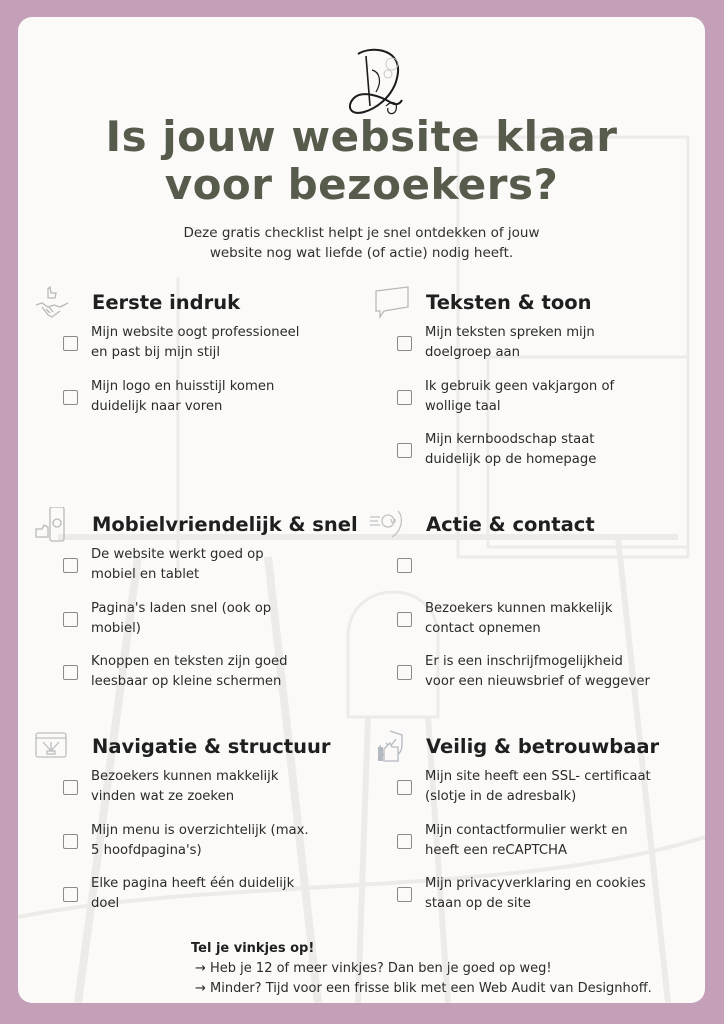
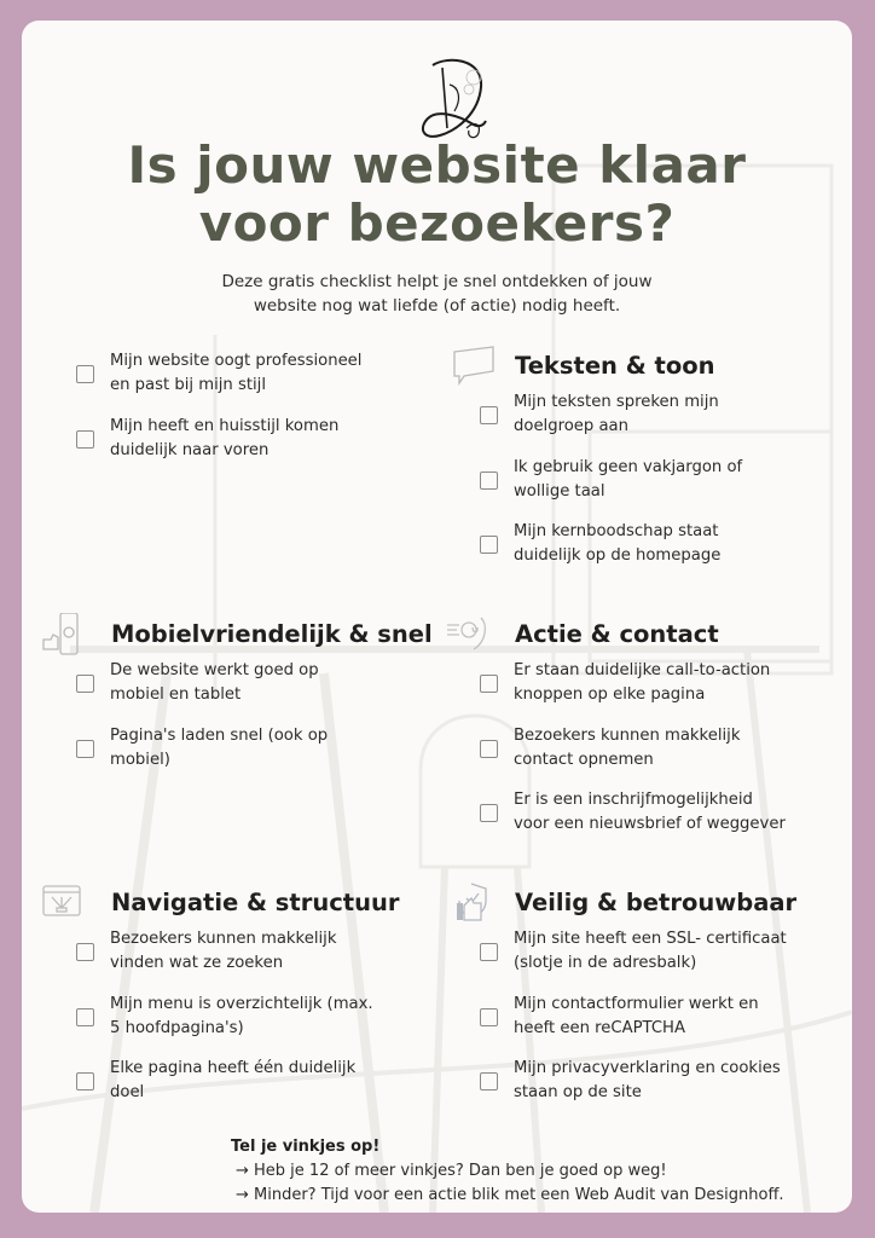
  Is jouw website klaar
  voor bezoekers?
  Deze gratis checklist helpt je snel ontdekken of jouw
  website nog wat liefde (of actie) nodig heeft.
- Eerste indruk
  Mijn website oogt professioneel
  en past bij mijn stijl
- Mijn logo en huisstijl komen
+ Mijn heeft en huisstijl komen
  duidelijk naar voren
  Teksten & toon
  Mijn teksten spreken mijn
  doelgroep aan
  Ik gebruik geen vakjargon of
  wollige taal
  Mijn kernboodschap staat
  duidelijk op de homepage
  Mobielvriendelijk & snel
  De website werkt goed op
  mobiel en tablet
  Pagina's laden snel (ook op
  mobiel)
- Knoppen en teksten zijn goed
- leesbaar op kleine schermen
  Actie & contact
+ Er staan duidelijke call-to-action
+ knoppen op elke pagina
  Bezoekers kunnen makkelijk
  contact opnemen
  Er is een inschrijfmogelijkheid
  voor een nieuwsbrief of weggever
  Navigatie & structuur
  Bezoekers kunnen makkelijk
  vinden wat ze zoeken
  Mijn menu is overzichtelijk (max.
  5 hoofdpagina's)
  Elke pagina heeft één duidelijk
  doel
  Veilig & betrouwbaar
  Mijn site heeft een SSL- certificaat
  (slotje in de adresbalk)
  Mijn contactformulier werkt en
  heeft een reCAPTCHA
  Mijn privacyverklaring en cookies
  staan op de site
  Tel je vinkjes op!
  → Heb je 12 of meer vinkjes? Dan ben je goed op weg!
- → Minder? Tijd voor een frisse blik met een Web Audit van Designhoff.
+ → Minder? Tijd voor een actie blik met een Web Audit van Designhoff.
